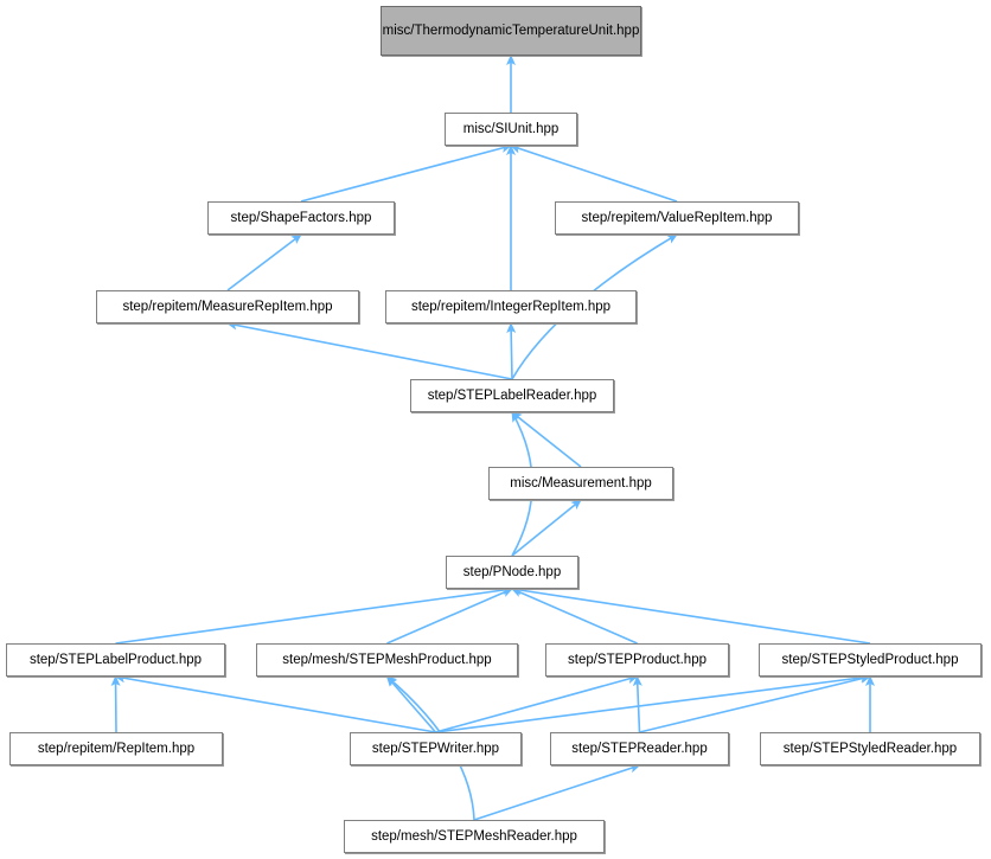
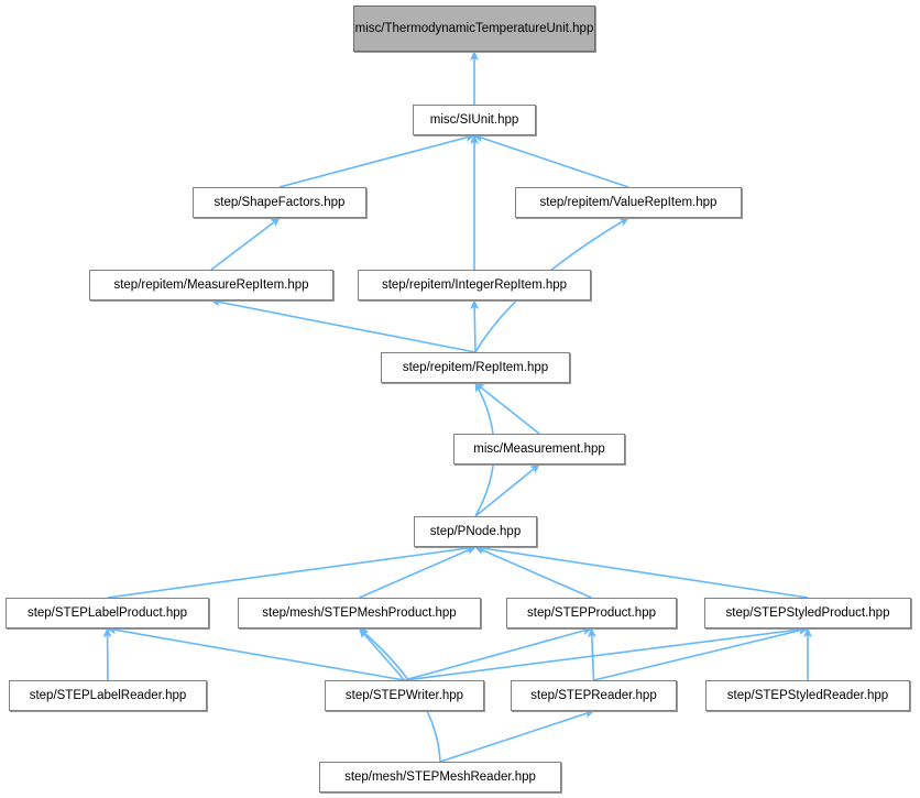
  misc/ThermodynamicTemperatureUnit.hpp
  misc/SIUnit.hpp
  step/ShapeFactors.hpp
  step/repitem/ValueRepItem.hpp
  step/repitem/MeasureRepItem.hpp
  step/repitem/IntegerRepItem.hpp
- step/STEPLabelReader.hpp
+ step/repitem/RepItem.hpp
  misc/Measurement.hpp
  step/PNode.hpp
  step/STEPLabelProduct.hpp
  step/mesh/STEPMeshProduct.hpp
  step/STEPProduct.hpp
  step/STEPStyledProduct.hpp
- step/repitem/RepItem.hpp
+ step/STEPLabelReader.hpp
  step/STEPWriter.hpp
  step/STEPReader.hpp
  step/STEPStyledReader.hpp
  step/mesh/STEPMeshReader.hpp
